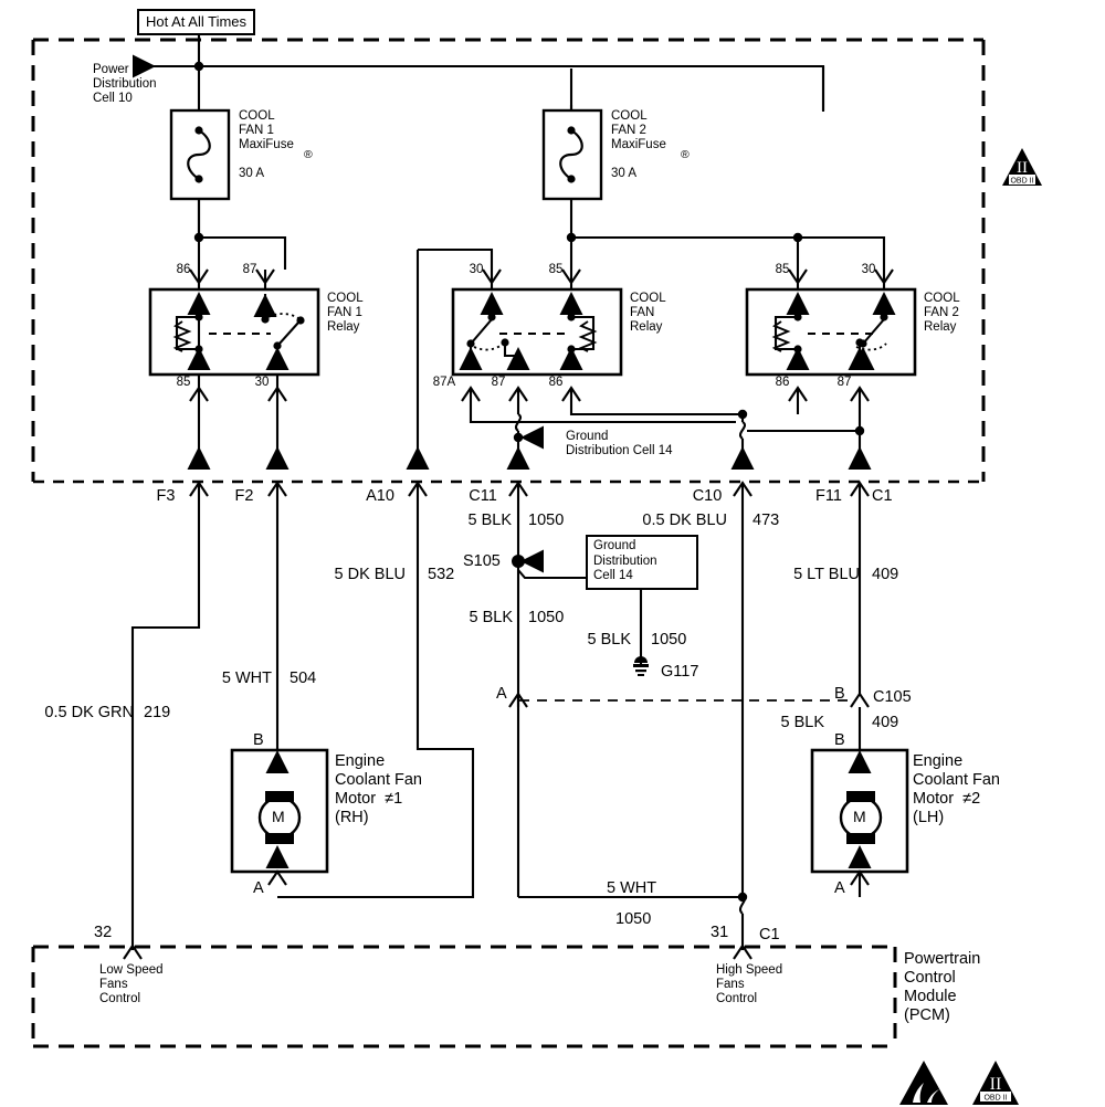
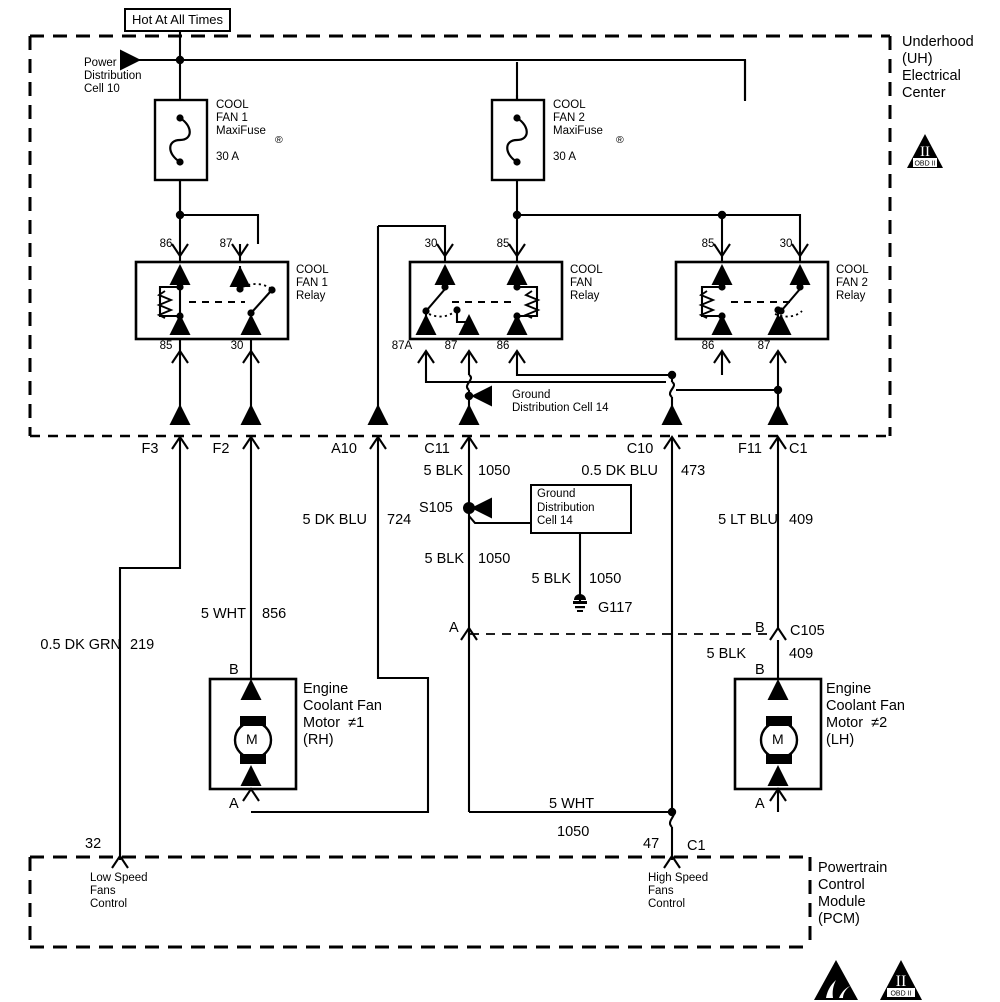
  Hot At All Times
  Power
  Distribution
  Cell 10
+ Underhood
+ (UH)
+ Electrical
+ Center
  II
  COOL
  FAN 1
  MaxiFuse
  ®
  30 A
  COOL
  FAN 2
  MaxiFuse
  ®
  30 A
  COOL
  FAN 1
  Relay
  86
  87
  85
  30
  COOL
  FAN
  Relay
  30
  85
  87A
  87
  86
  COOL
  FAN 2
  Relay
  85
  30
  86
  87
  Ground
  Distribution Cell 14
  F3
  F2
  A10
  C11
  C10
  F11
  C1
  5 BLK
  1050
  0.5 DK BLU
  473
  5 DK BLU
- 532
+ 724
  S105
  Ground
  Distribution
  Cell 14
  5 BLK
  1050
  5 LT BLU
  409
  5 BLK
  1050
  G117
  5 WHT
- 504
+ 856
  0.5 DK GRN
  219
  A
  B
  C105
  5 BLK
  409
  B
  A
  Engine
  Coolant Fan
  Motor ≠1
  (RH)
  M
  B
  A
  Engine
  Coolant Fan
  Motor ≠2
  (LH)
  M
  5 WHT
  1050
  32
- 31
+ 47
  C1
  Low Speed
  Fans
  Control
  High Speed
  Fans
  Control
  Powertrain
  Control
  Module
  (PCM)
  II
